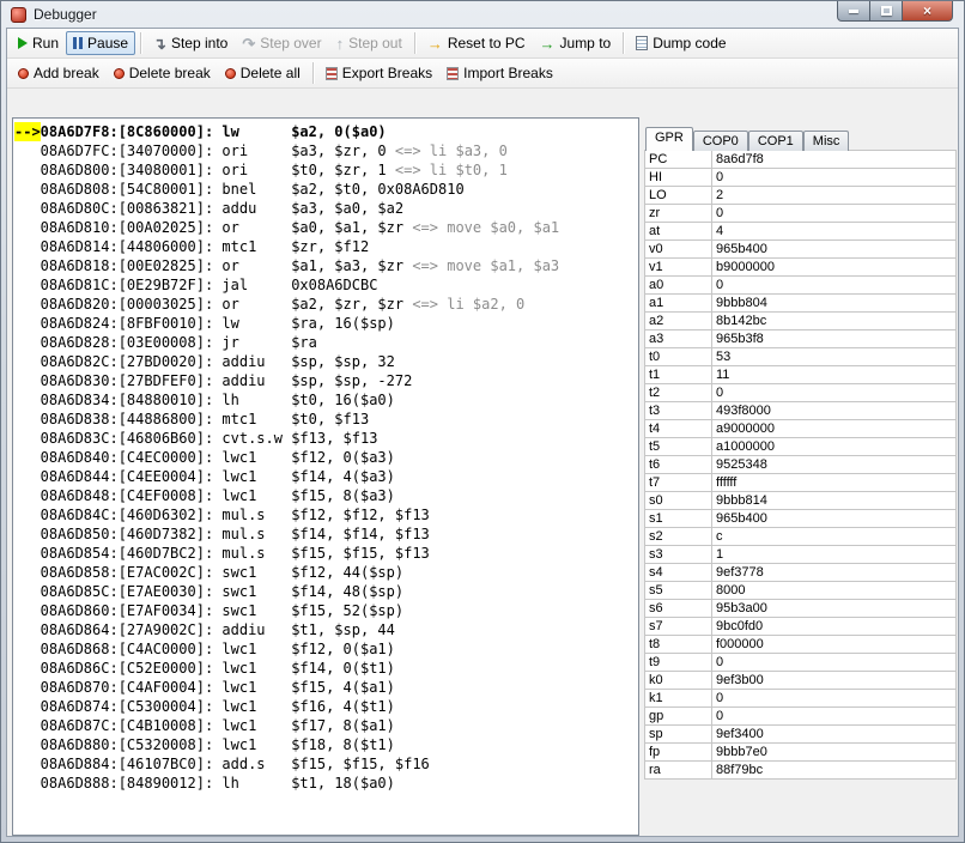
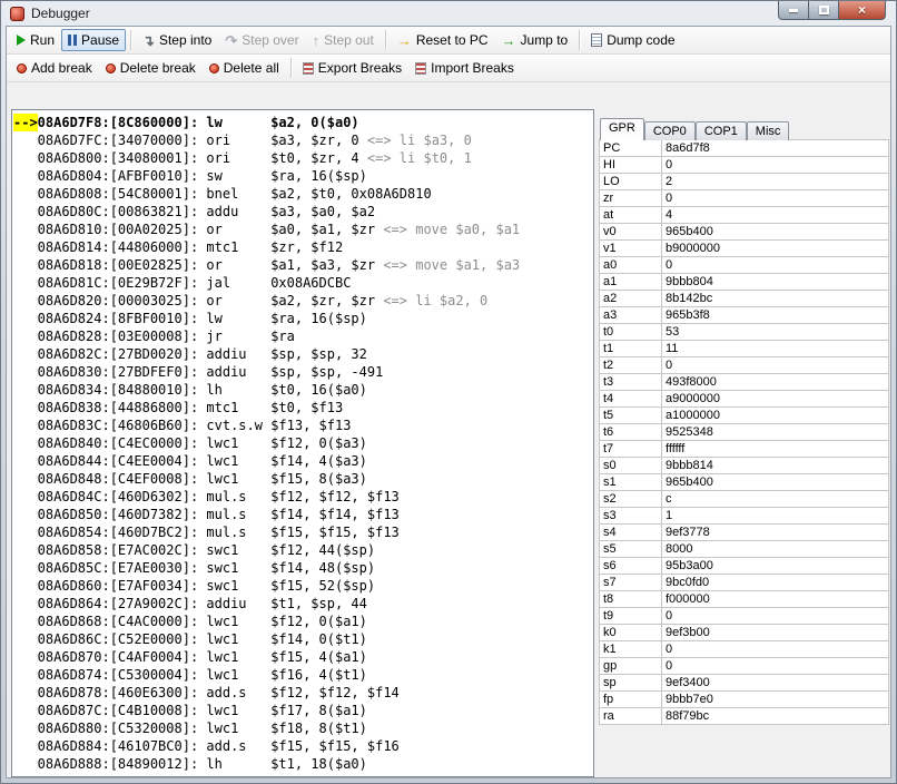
  Debugger
  ×
  Run
  Pause
  ↴
  Step into
  ↷
  Step over
  ↑
  Step out
  →
  Reset to PC
  →
  Jump to
  Dump code
  Add break
  Delete break
  Delete all
  Export Breaks
  Import Breaks
  -->08A6D7F8:[8C860000]: lw $a2, 0($a0)
  08A6D7FC:[34070000]: ori $a3, $zr, 0 <=> li $a3, 0
- 08A6D800:[34080001]: ori $t0, $zr, 1 <=> li $t0, 1
+ 08A6D800:[34080001]: ori $t0, $zr, 4 <=> li $t0, 1
+ 08A6D804:[AFBF0010]: sw $ra, 16($sp)
  08A6D808:[54C80001]: bnel $a2, $t0, 0x08A6D810
  08A6D80C:[00863821]: addu $a3, $a0, $a2
  08A6D810:[00A02025]: or $a0, $a1, $zr <=> move $a0, $a1
  08A6D814:[44806000]: mtc1 $zr, $f12
  08A6D818:[00E02825]: or $a1, $a3, $zr <=> move $a1, $a3
  08A6D81C:[0E29B72F]: jal 0x08A6DCBC
  08A6D820:[00003025]: or $a2, $zr, $zr <=> li $a2, 0
  08A6D824:[8FBF0010]: lw $ra, 16($sp)
  08A6D828:[03E00008]: jr $ra
  08A6D82C:[27BD0020]: addiu $sp, $sp, 32
- 08A6D830:[27BDFEF0]: addiu $sp, $sp, -272
+ 08A6D830:[27BDFEF0]: addiu $sp, $sp, -491
  08A6D834:[84880010]: lh $t0, 16($a0)
  08A6D838:[44886800]: mtc1 $t0, $f13
  08A6D83C:[46806B60]: cvt.s.w $f13, $f13
  08A6D840:[C4EC0000]: lwc1 $f12, 0($a3)
  08A6D844:[C4EE0004]: lwc1 $f14, 4($a3)
  08A6D848:[C4EF0008]: lwc1 $f15, 8($a3)
  08A6D84C:[460D6302]: mul.s $f12, $f12, $f13
  08A6D850:[460D7382]: mul.s $f14, $f14, $f13
  08A6D854:[460D7BC2]: mul.s $f15, $f15, $f13
  08A6D858:[E7AC002C]: swc1 $f12, 44($sp)
  08A6D85C:[E7AE0030]: swc1 $f14, 48($sp)
  08A6D860:[E7AF0034]: swc1 $f15, 52($sp)
  08A6D864:[27A9002C]: addiu $t1, $sp, 44
  08A6D868:[C4AC0000]: lwc1 $f12, 0($a1)
  08A6D86C:[C52E0000]: lwc1 $f14, 0($t1)
  08A6D870:[C4AF0004]: lwc1 $f15, 4($a1)
  08A6D874:[C5300004]: lwc1 $f16, 4($t1)
+ 08A6D878:[460E6300]: add.s $f12, $f12, $f14
  08A6D87C:[C4B10008]: lwc1 $f17, 8($a1)
  08A6D880:[C5320008]: lwc1 $f18, 8($t1)
  08A6D884:[46107BC0]: add.s $f15, $f15, $f16
  08A6D888:[84890012]: lh $t1, 18($a0)
  GPR
  COP0
  COP1
  Misc
  PC	8a6d7f8
  HI	0
  LO	2
  zr	0
  at	4
  v0	965b400
  v1	b9000000
  a0	0
  a1	9bbb804
  a2	8b142bc
  a3	965b3f8
  t0	53
  t1	11
  t2	0
  t3	493f8000
  t4	a9000000
  t5	a1000000
  t6	9525348
  t7	ffffff
  s0	9bbb814
  s1	965b400
  s2	c
  s3	1
  s4	9ef3778
  s5	8000
  s6	95b3a00
  s7	9bc0fd0
  t8	f000000
  t9	0
  k0	9ef3b00
  k1	0
  gp	0
  sp	9ef3400
  fp	9bbb7e0
  ra	88f79bc
